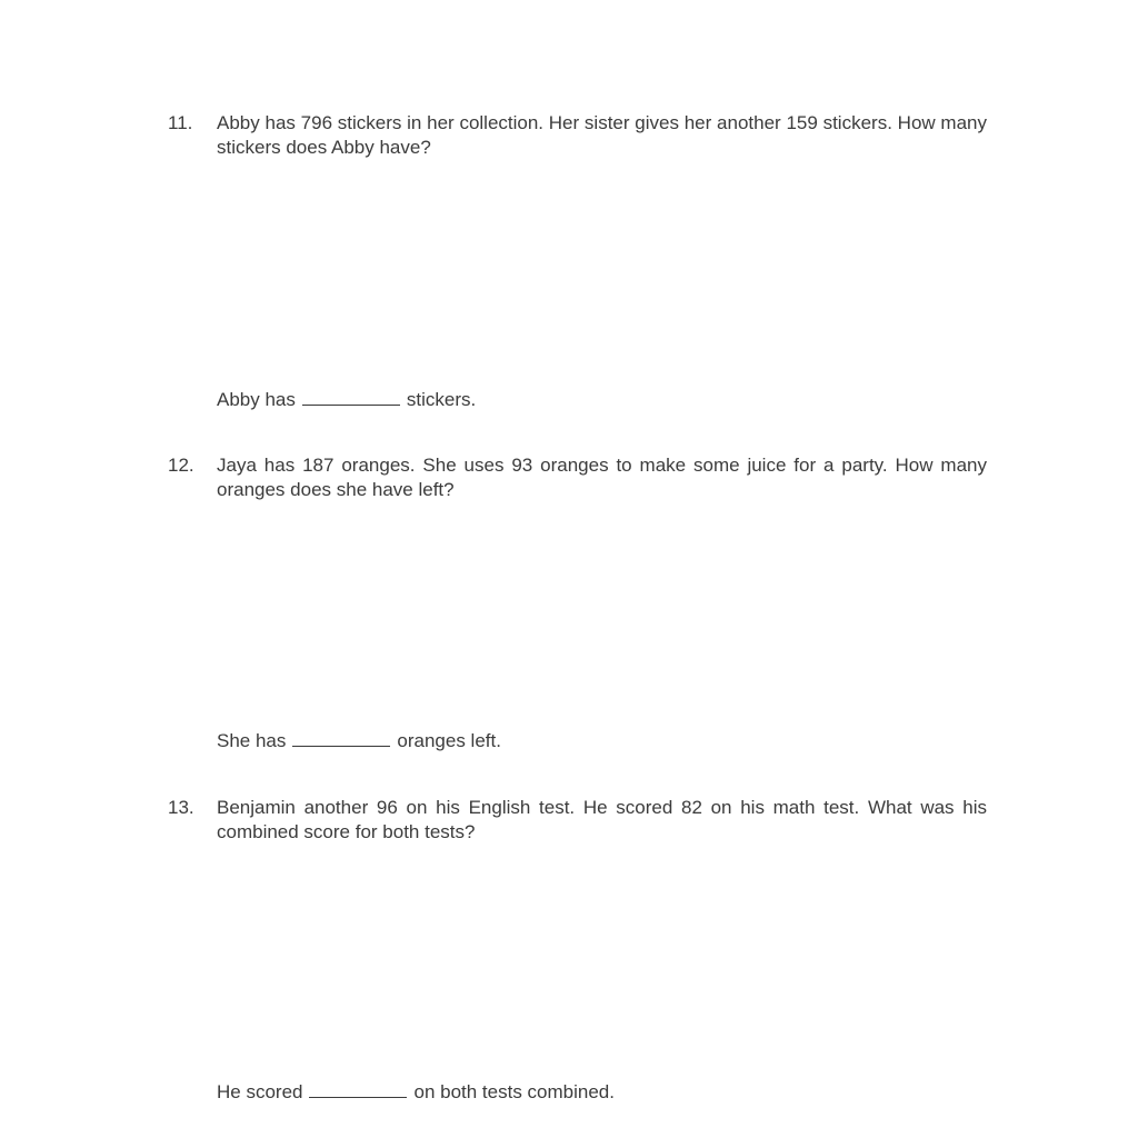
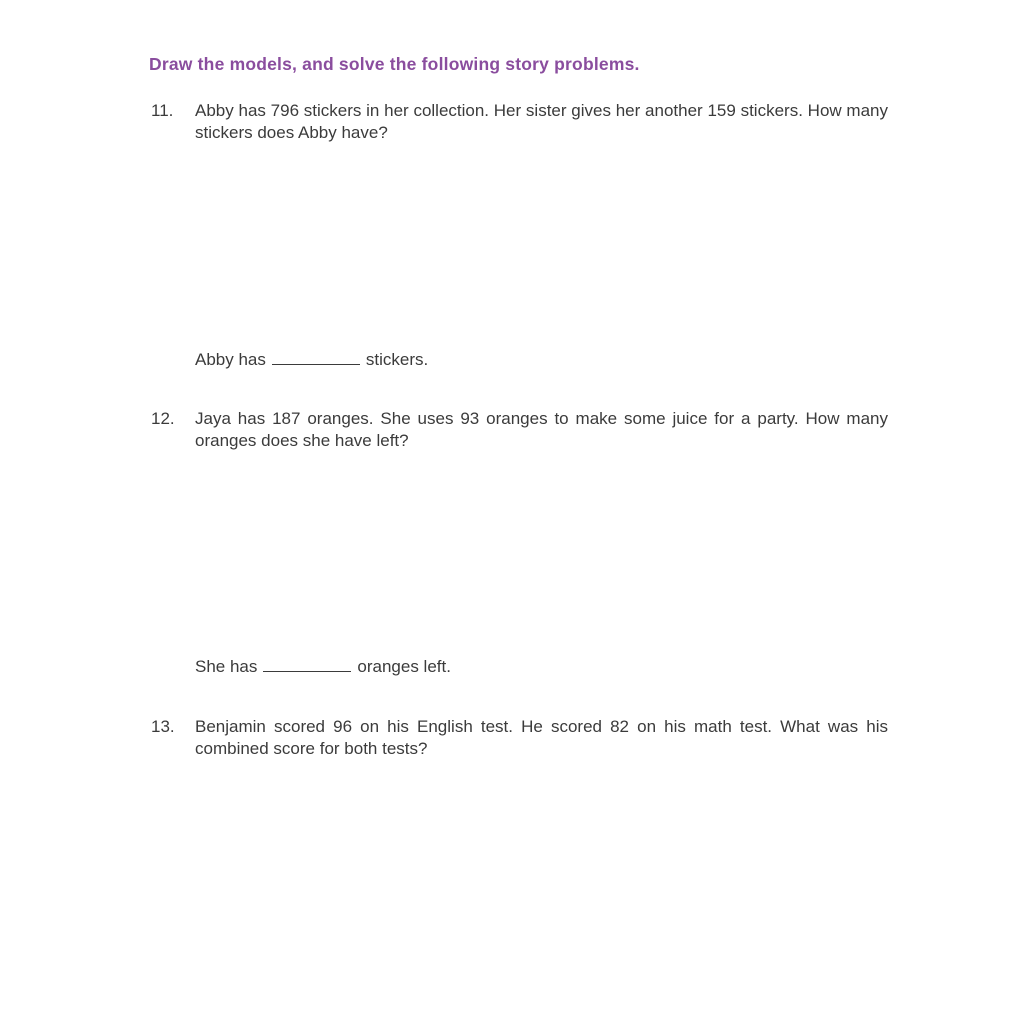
+ Draw the models, and solve the following story problems.
  11.
  Abby has 796 stickers in her collection. Her sister gives her another 159 stickers. How many stickers does Abby have?
  Abby has stickers.
  12.
  Jaya has 187 oranges. She uses 93 oranges to make some juice for a party. How many oranges does she have left?
  She has oranges left.
  13.
- Benjamin another 96 on his English test. He scored 82 on his math test. What was his combined score for both tests?
+ Benjamin scored 96 on his English test. He scored 82 on his math test. What was his combined score for both tests?
- He scored on both tests combined.
